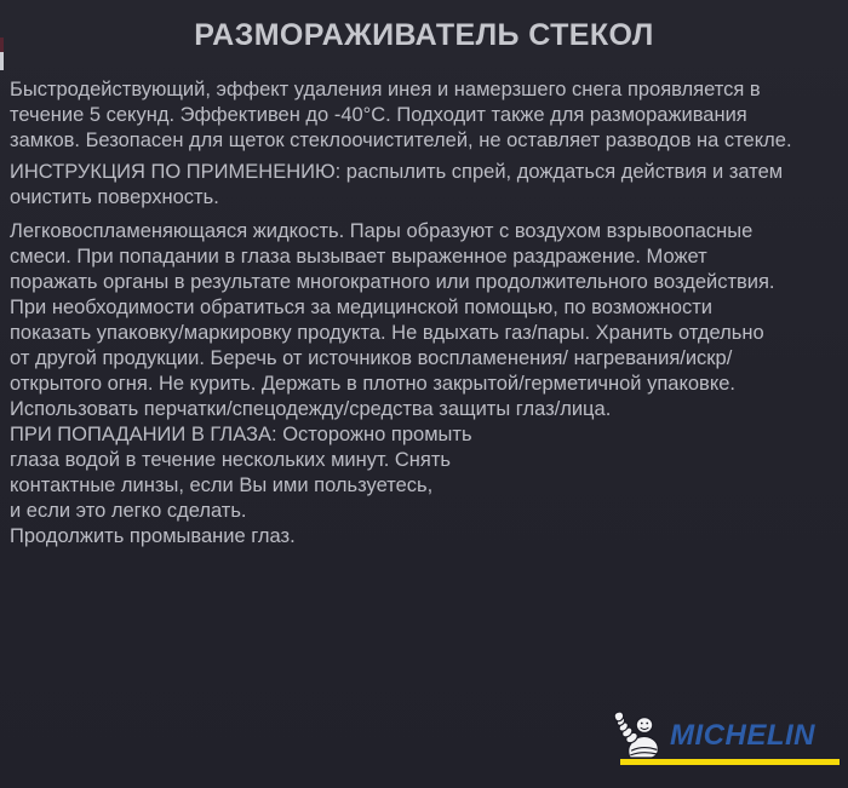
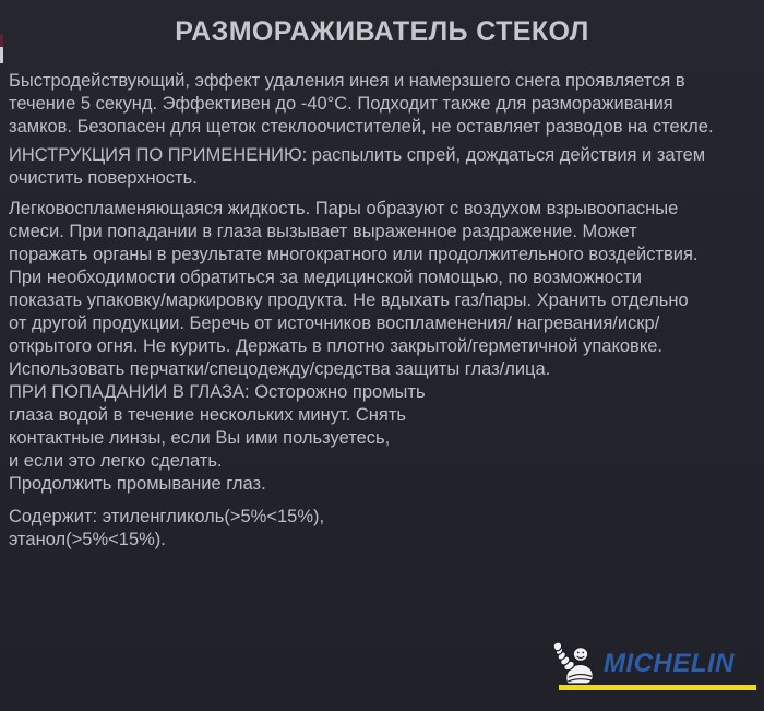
  РАЗМОРАЖИВАТЕЛЬ СТЕКОЛ
  Быстродействующий, эффект удаления инея и намерзшего снега проявляется в
  течение 5 секунд. Эффективен до -40°С. Подходит также для размораживания
  замков. Безопасен для щеток стеклоочистителей, не оставляет разводов на стекле.
  ИНСТРУКЦИЯ ПО ПРИМЕНЕНИЮ: распылить спрей, дождаться действия и затем
  очистить поверхность.
  Легковоспламеняющаяся жидкость. Пары образуют с воздухом взрывоопасные
  смеси. При попадании в глаза вызывает выраженное раздражение. Может
  поражать органы в результате многократного или продолжительного воздействия.
  При необходимости обратиться за медицинской помощью, по возможности
  показать упаковку/маркировку продукта. Не вдыхать газ/пары. Хранить отдельно
  от другой продукции. Беречь от источников воспламенения/ нагревания/искр/
  открытого огня. Не курить. Держать в плотно закрытой/герметичной упаковке.
  Использовать перчатки/спецодежду/средства защиты глаз/лица.
  ПРИ ПОПАДАНИИ В ГЛАЗА: Осторожно промыть
  глаза водой в течение нескольких минут. Снять
  контактные линзы, если Вы ими пользуетесь,
  и если это легко сделать.
  Продолжить промывание глаз.
+ Содержит: этиленгликоль(>5%<15%),
+ этанол(>5%<15%).
  MICHELIN
